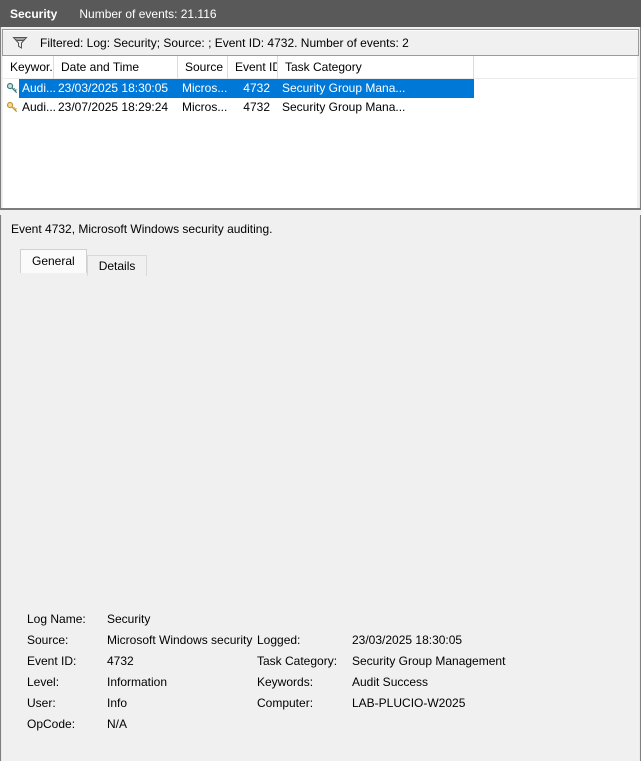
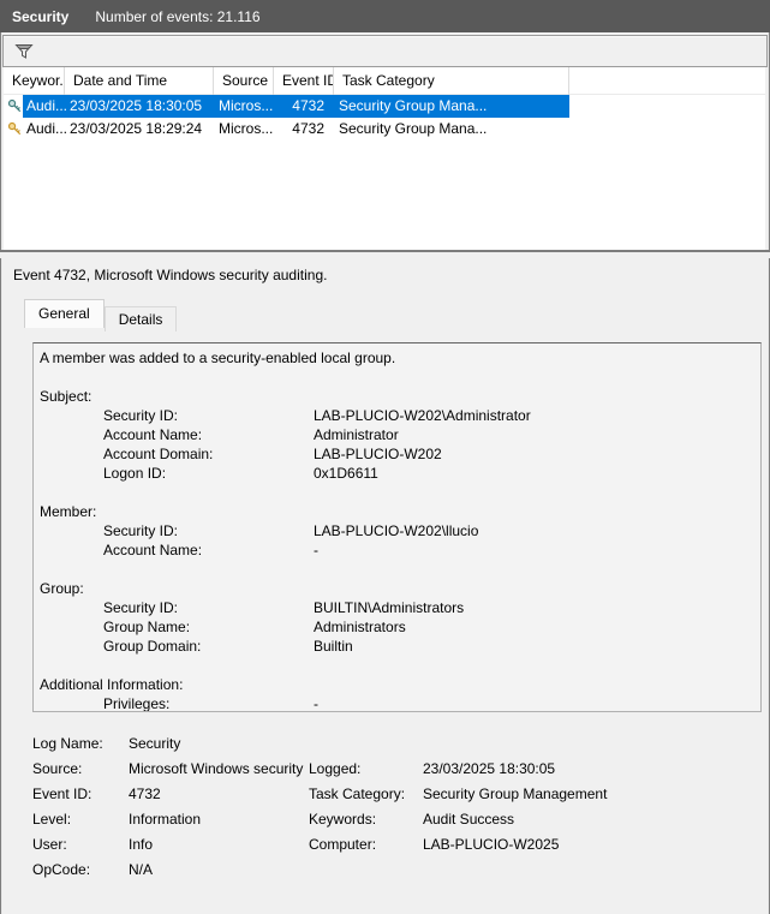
  Security
  Number of events: 21.116
- Filtered: Log: Security; Source: ; Event ID: 4732. Number of events: 2
  Keywor.
  Date and Time
  Source
  Event ID
  Task Category
  Audi...
  23/03/2025 18:30:05
  Micros...
  4732
  Security Group Mana...
  Audi...
- 23/07/2025 18:29:24
+ 23/03/2025 18:29:24
  Micros...
  4732
  Security Group Mana...
  Event 4732, Microsoft Windows security auditing.
  General Details
+ A member was added to a security-enabled local group.
+ Subject:
+ Security ID: LAB-PLUCIO-W202\Administrator
+ Account Name: Administrator
+ Account Domain: LAB-PLUCIO-W202
+ Logon ID: 0x1D6611
+ Member:
+ Security ID: LAB-PLUCIO-W202\llucio
+ Account Name: -
+ Group:
+ Security ID: BUILTIN\Administrators
+ Group Name: Administrators
+ Group Domain: Builtin
+ Additional Information:
+ Privileges: -
  Log Name:
  Security
  Source:
  Microsoft Windows security
  Logged:
  23/03/2025 18:30:05
  Event ID:
  4732
  Task Category:
  Security Group Management
  Level:
  Information
  Keywords:
  Audit Success
  User:
  Info
  Computer:
  LAB-PLUCIO-W2025
  OpCode:
  N/A
